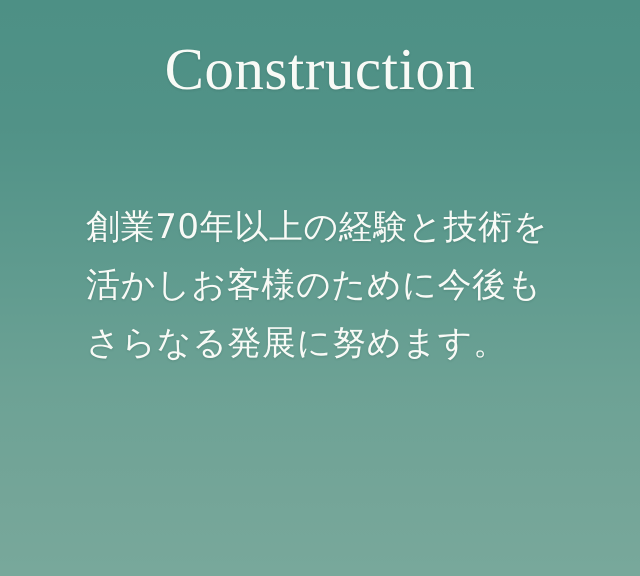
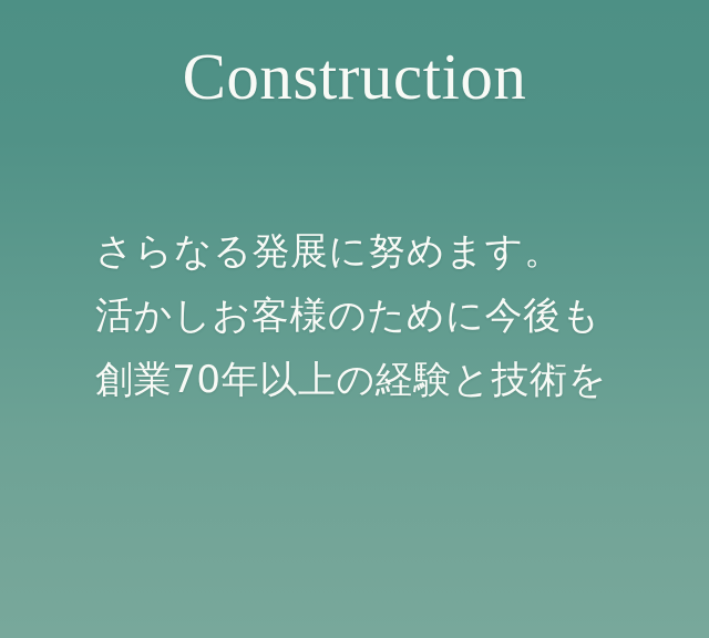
  Construction
- 創業70年以上の経験と技術を
+ さらなる発展に努めます。
  活かしお客様のために今後も
- さらなる発展に努めます。
+ 創業70年以上の経験と技術を
